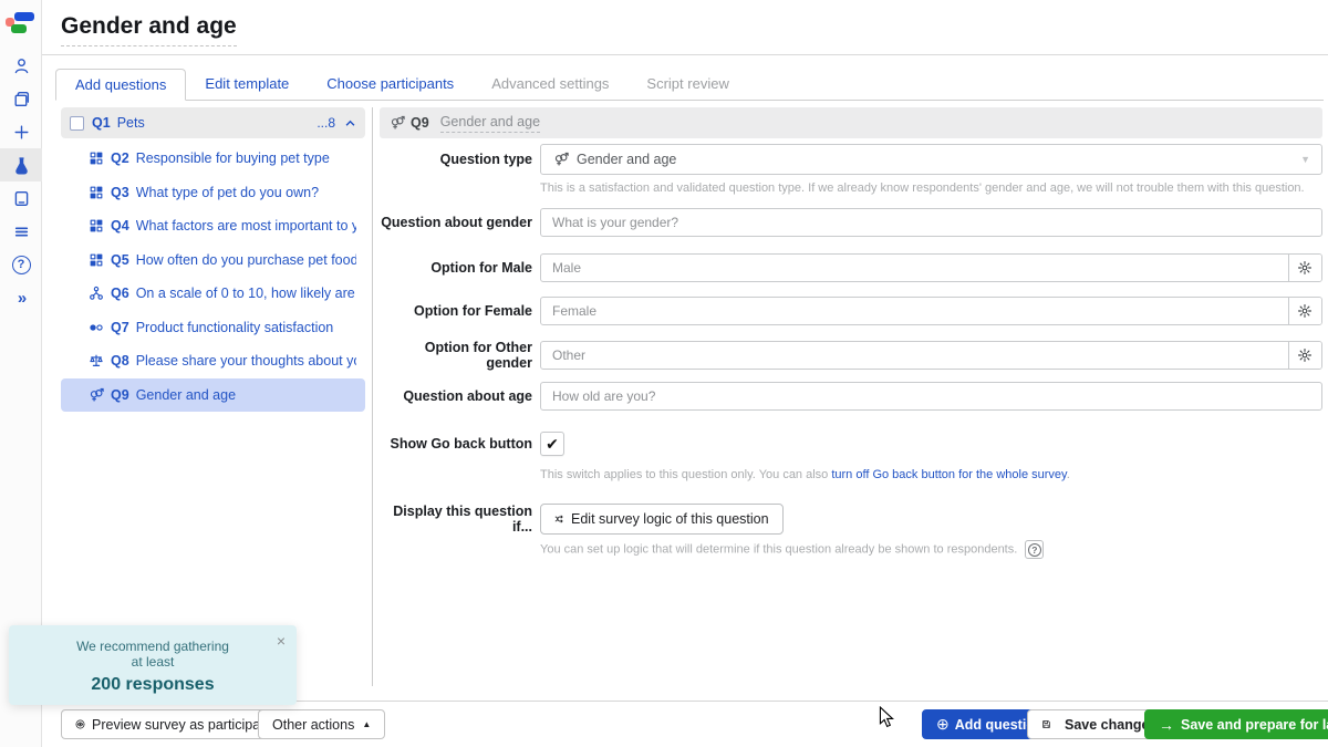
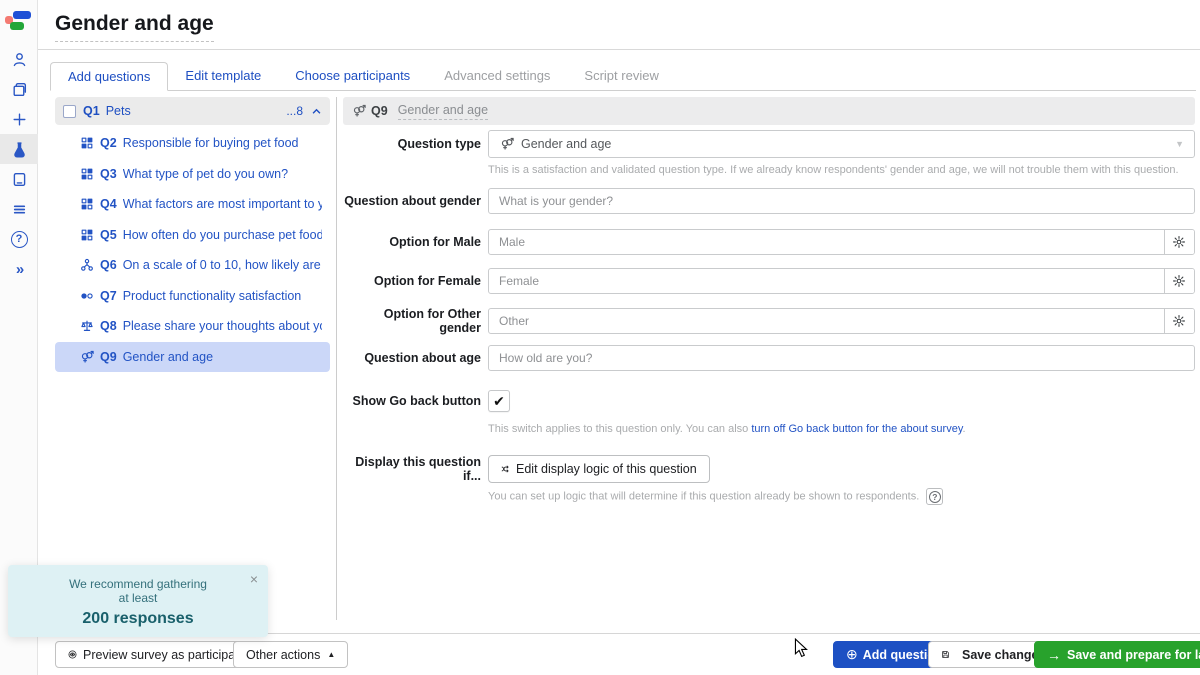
  ?
  »
  Gender and age
  Add questions
  Edit template
  Choose participants
  Advanced settings
  Script review
  Q1
  Pets
  ...8
  Q2
- Responsible for buying pet type
+ Responsible for buying pet food
  Q3
  What type of pet do you own?
  Q4
  What factors are most important to y
  Q5
  How often do you purchase pet food
  Q6
  On a scale of 0 to 10, how likely are
  Q7
  Product functionality satisfaction
  Q8
  Please share your thoughts about y
  Q9
  Gender and age
  Q9
  Gender and age
  Question type
  Gender and age
  ▼
  This is a satisfaction and validated question type. If we already know respondents' gender and age, we will not trouble them with this question.
  Question about gender
  What is your gender?
  Option for Male
  Male
  Option for Female
  Female
  Option for Other gender
  Other
  Question about age
  How old are you?
  Show Go back button
  ✔
- This switch applies to this question only. You can also turn off Go back button for the whole survey.
+ This switch applies to this question only. You can also turn off Go back button for the about survey.
  Display this question if...
- Edit survey logic of this question
+ Edit display logic of this question
  You can set up logic that will determine if this question already be shown to respondents.
  ?
  Preview survey as participa
  Other actions
  ▲
  ⊕
  Add questi
  Save chang
  →
  Save and prepare for l
  ×
  We recommend gathering
  at least
  200 responses
